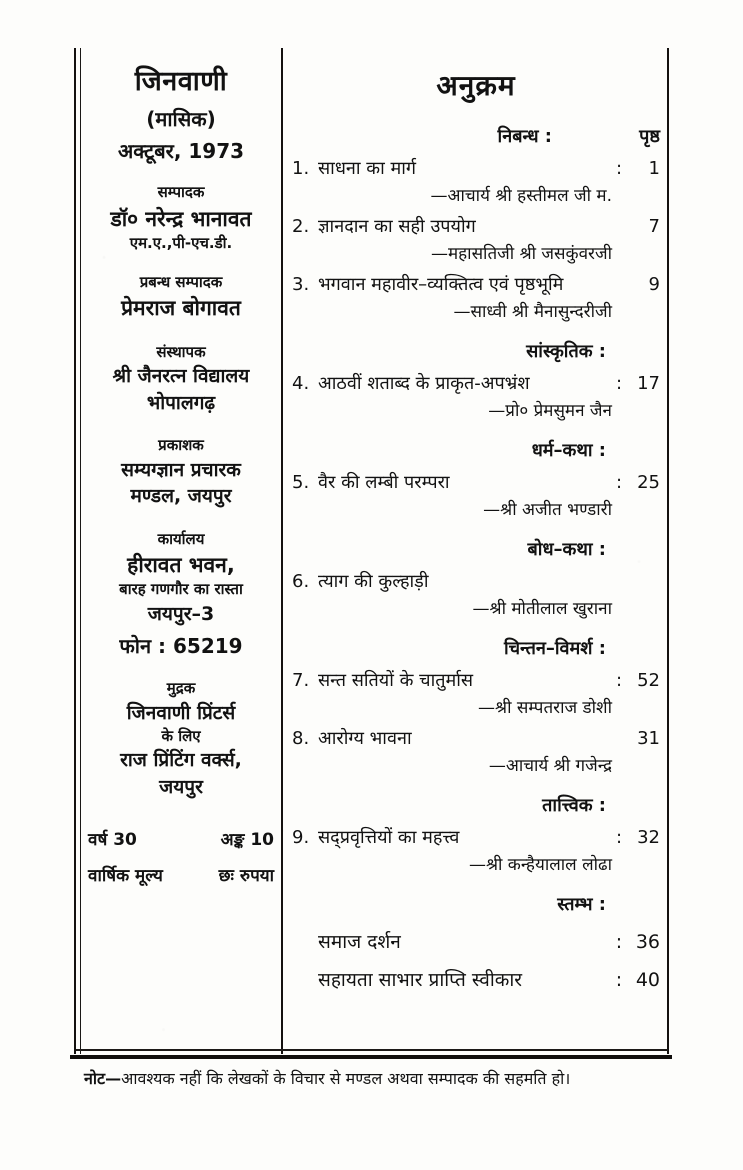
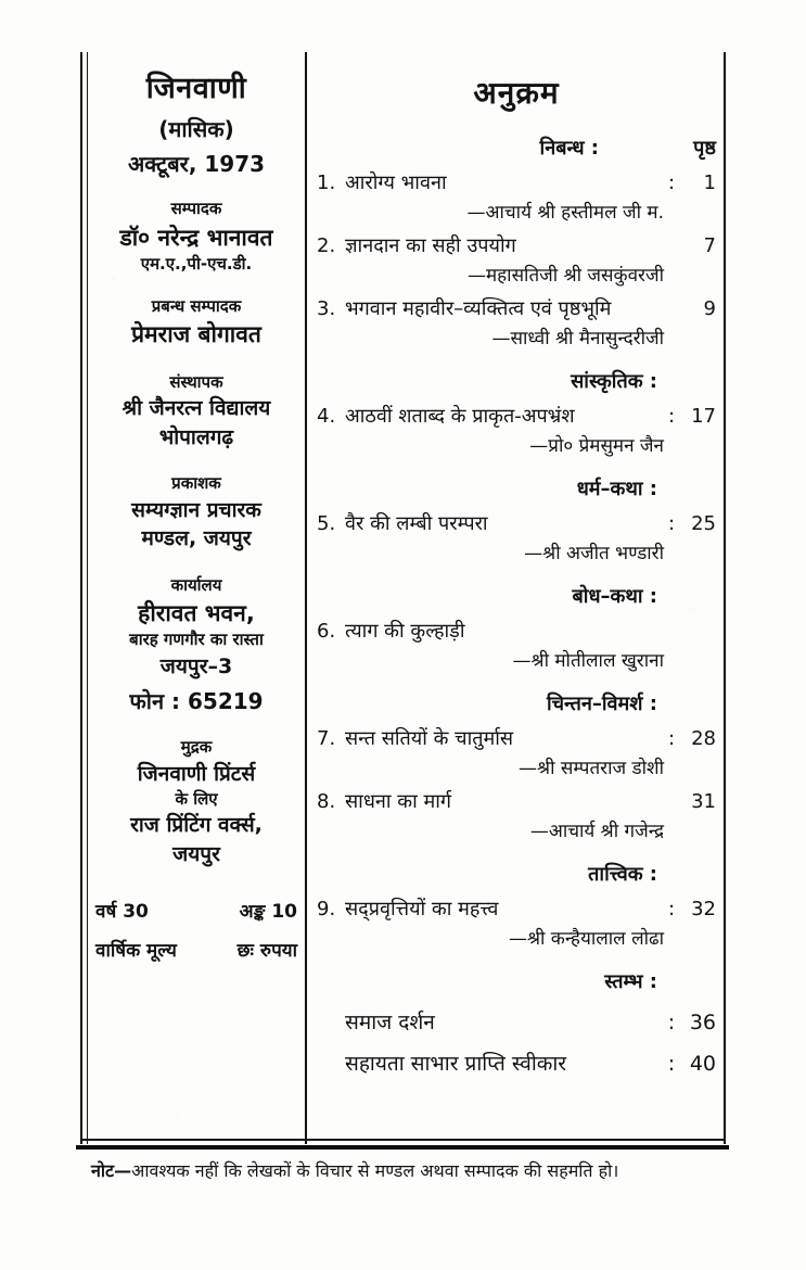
  जिनवाणी
  (मासिक)
  अक्टूबर, 1973
  सम्पादक
  डॉ० नरेन्द्र भानावत
  एम.ए.,पी-एच.डी.
  प्रबन्ध सम्पादक
  प्रेमराज बोगावत
  संस्थापक
  श्री जैनरत्न विद्यालय
  भोपालगढ़
  प्रकाशक
  सम्यग्ज्ञान प्रचारक
  मण्डल, जयपुर
  कार्यालय
  हीरावत भवन,
  बारह गणगौर का रास्ता
  जयपुर–3
  फोन : 65219
  मुद्रक
  जिनवाणी प्रिंटर्स
  के लिए
  राज प्रिंटिंग वर्क्स,
  जयपुर
  वर्ष 30
  अङ्क 10
  वार्षिक मूल्य
  छः रुपया
  अनुक्रम
  निबन्ध :
  पृष्ठ
  1.
- साधना का मार्ग
+ आरोग्य भावना
  :
  1
  —आचार्य श्री हस्तीमल जी म.
  2.
  ज्ञानदान का सही उपयोग
  7
  —महासतिजी श्री जसकुंवरजी
  3.
  भगवान महावीर–व्यक्तित्व एवं पृष्ठभूमि
  9
  —साध्वी श्री मैनासुन्दरीजी
  सांस्कृतिक :
  4.
  आठवीं शताब्द के प्राकृत-अपभ्रंश
  :
  17
  —प्रो० प्रेमसुमन जैन
  धर्म–कथा :
  5.
  वैर की लम्बी परम्परा
  :
  25
  —श्री अजीत भण्डारी
  बोध–कथा :
  6.
  त्याग की कुल्हाड़ी
  —श्री मोतीलाल खुराना
  चिन्तन–विमर्श :
  7.
  सन्त सतियों के चातुर्मास
  :
- 52
+ 28
  —श्री सम्पतराज डोशी
  8.
- आरोग्य भावना
+ साधना का मार्ग
  31
  —आचार्य श्री गजेन्द्र
  तात्त्विक :
  9.
  सद्प्रवृत्तियों का महत्त्व
  :
  32
  —श्री कन्हैयालाल लोढा
  स्तम्भ :
  समाज दर्शन
  :
  36
  सहायता साभार प्राप्ति स्वीकार
  :
  40
  नोट—आवश्यक नहीं कि लेखकों के विचार से मण्डल अथवा सम्पादक की सहमति हो।
